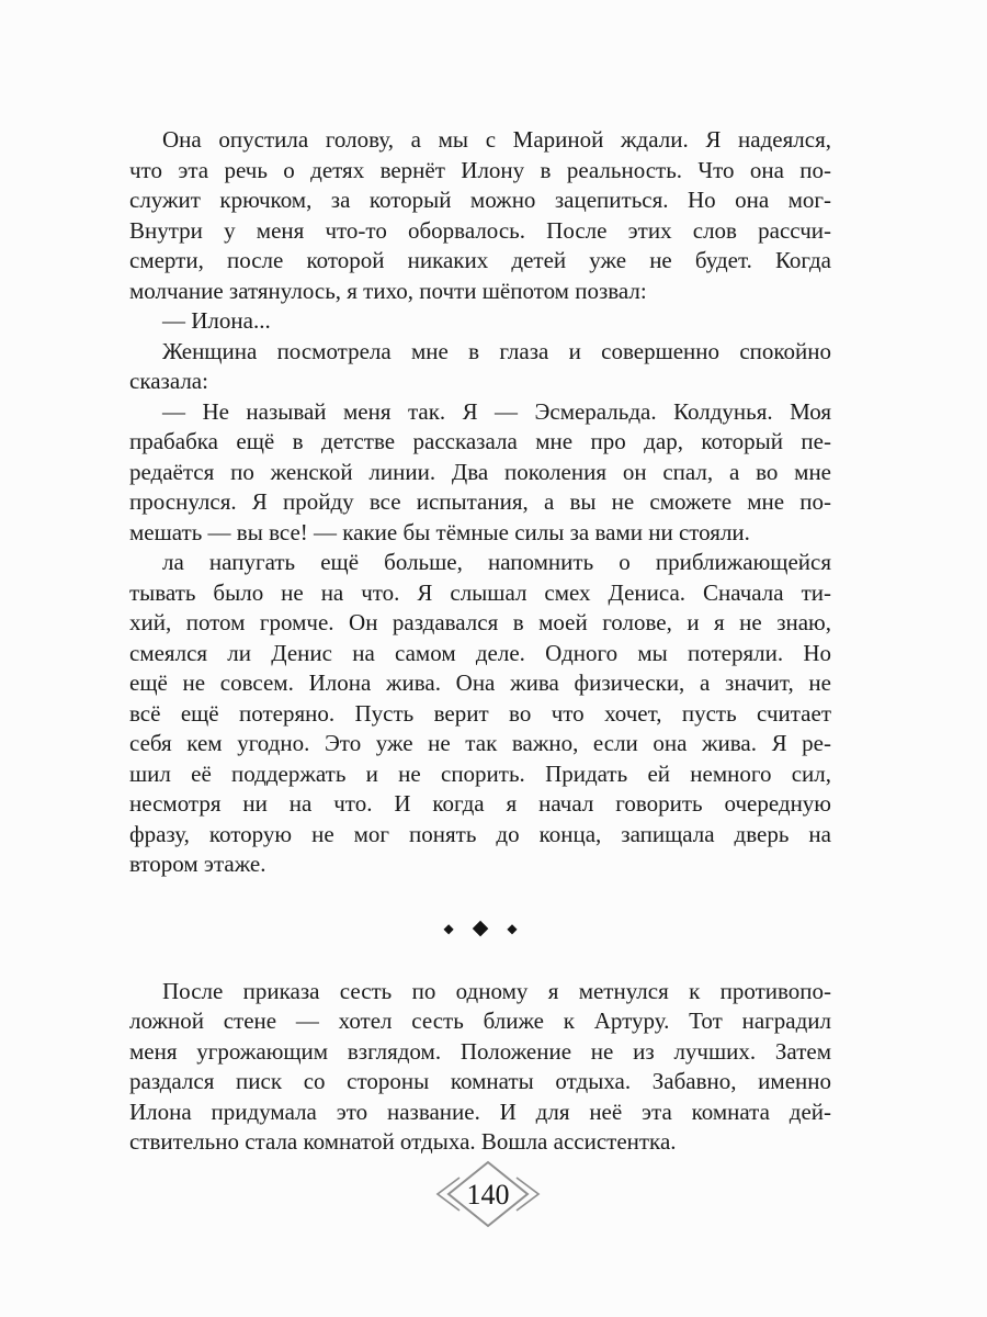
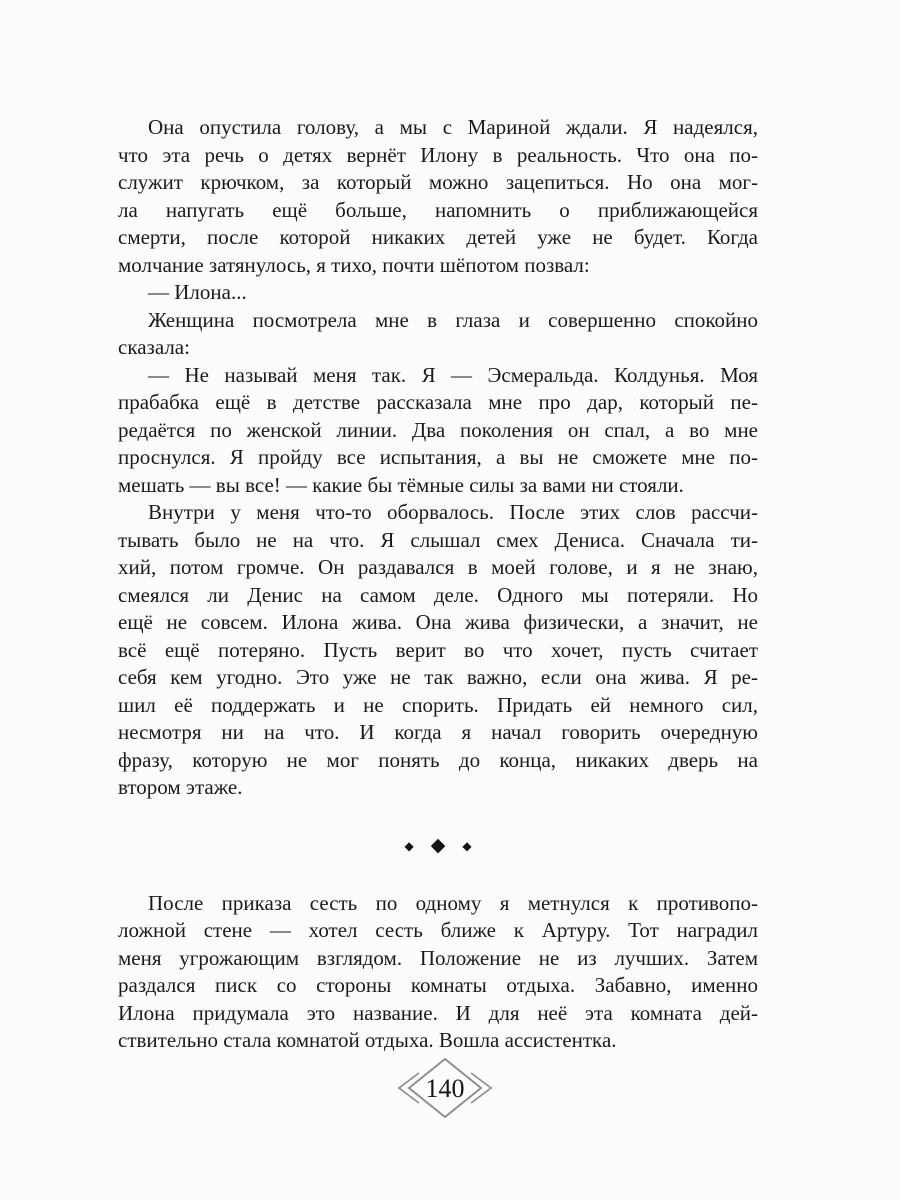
  Она опустила голову, а мы с Мариной ждали. Я надеялся,
  что эта речь о детях вернёт Илону в реальность. Что она по-
  служит крючком, за который можно зацепиться. Но она мог-
- Внутри у меня что-то оборвалось. После этих слов рассчи-
+ ла напугать ещё больше, напомнить о приближающейся
  смерти, после которой никаких детей уже не будет. Когда
  молчание затянулось, я тихо, почти шёпотом позвал:
  — Илона...
  Женщина посмотрела мне в глаза и совершенно спокойно
  сказала:
  — Не называй меня так. Я — Эсмеральда. Колдунья. Моя
  прабабка ещё в детстве рассказала мне про дар, который пе-
  редаётся по женской линии. Два поколения он спал, а во мне
  проснулся. Я пройду все испытания, а вы не сможете мне по-
  мешать — вы все! — какие бы тёмные силы за вами ни стояли.
- ла напугать ещё больше, напомнить о приближающейся
+ Внутри у меня что-то оборвалось. После этих слов рассчи-
  тывать было не на что. Я слышал смех Дениса. Сначала ти-
  хий, потом громче. Он раздавался в моей голове, и я не знаю,
  смеялся ли Денис на самом деле. Одного мы потеряли. Но
  ещё не совсем. Илона жива. Она жива физически, а значит, не
  всё ещё потеряно. Пусть верит во что хочет, пусть считает
  себя кем угодно. Это уже не так важно, если она жива. Я ре-
  шил её поддержать и не спорить. Придать ей немного сил,
  несмотря ни на что. И когда я начал говорить очередную
- фразу, которую не мог понять до конца, запищала дверь на
+ фразу, которую не мог понять до конца, никаких дверь на
  втором этаже.
  ◆
  ◆
  ◆
  После приказа сесть по одному я метнулся к противопо-
  ложной стене — хотел сесть ближе к Артуру. Тот наградил
  меня угрожающим взглядом. Положение не из лучших. Затем
  раздался писк со стороны комнаты отдыха. Забавно, именно
  Илона придумала это название. И для неё эта комната дей-
  ствительно стала комнатой отдыха. Вошла ассистентка.
  140
